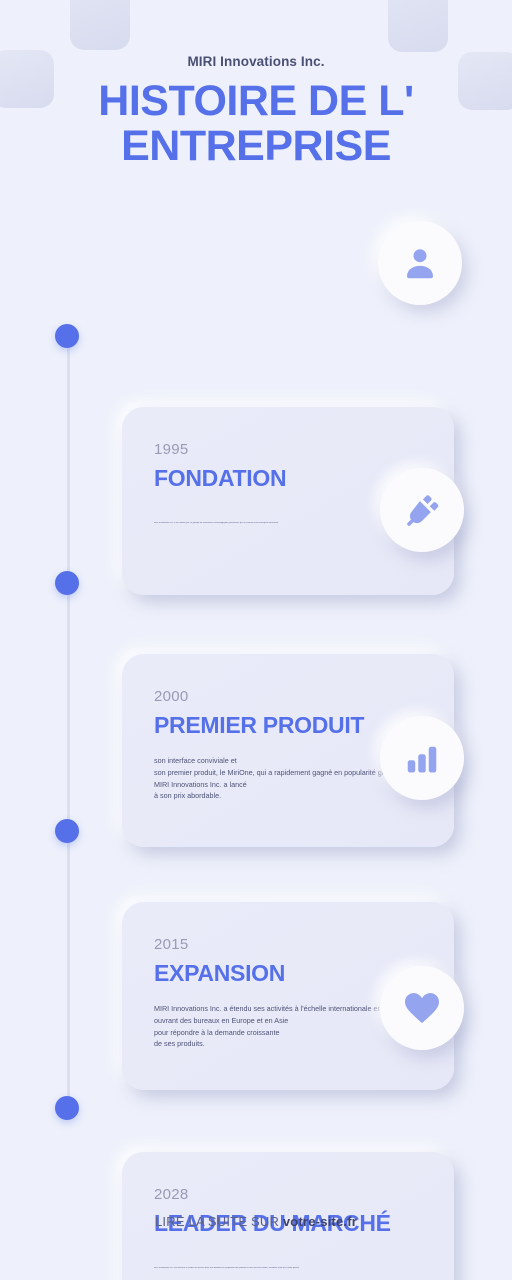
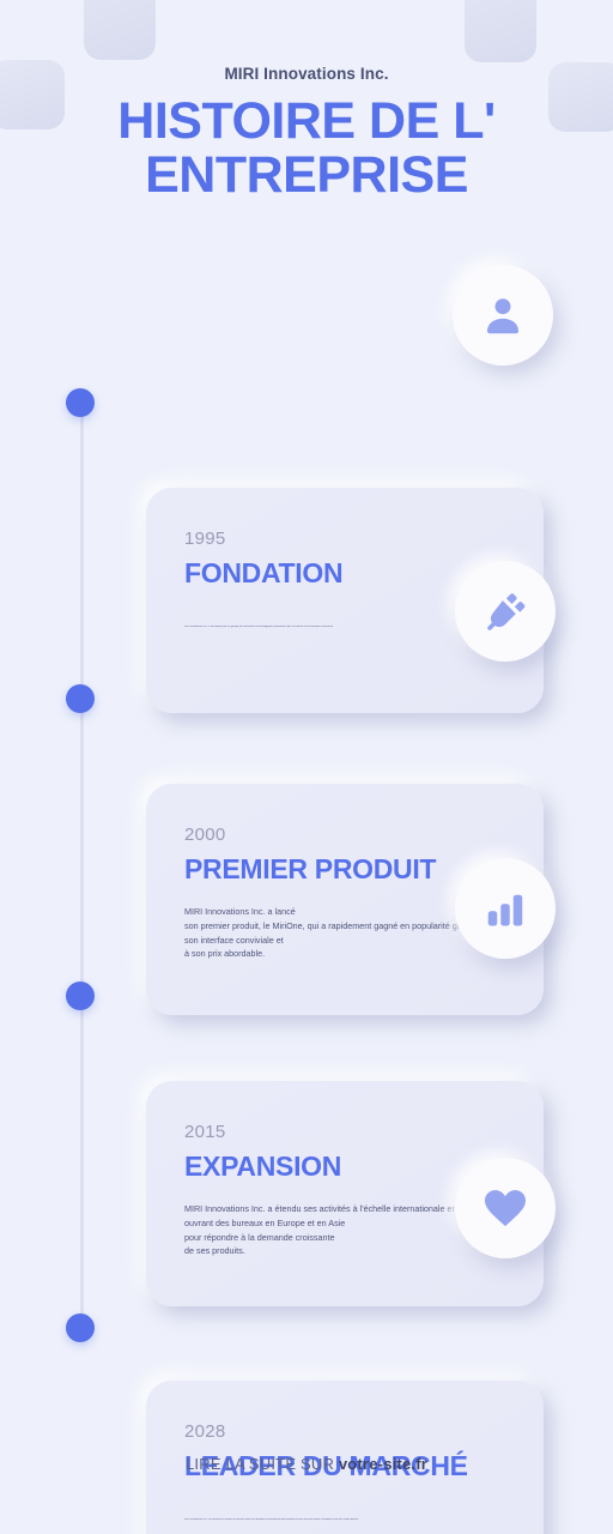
  MIRI Innovations Inc.
  HISTOIRE DE L'
  ENTREPRISE
  1995
  FONDATION
  2000
  PREMIER PRODUIT
- son interface conviviale et
+ MIRI Innovations Inc. a lancé
  son premier produit, le MiriOne, qui a rapidement gagné en popularité g
- MIRI Innovations Inc. a lancé
+ son interface conviviale et
  à son prix abordable.
  2015
  EXPANSION
  MIRI Innovations Inc. a étendu ses activités à l'échelle internationale e
  ouvrant des bureaux en Europe et en Asie
  pour répondre à la demande croissante
  de ses produits.
  2028
  LEADER DU MARCHÉ
  LIRE LA SUITE SUR votre-site.fr
